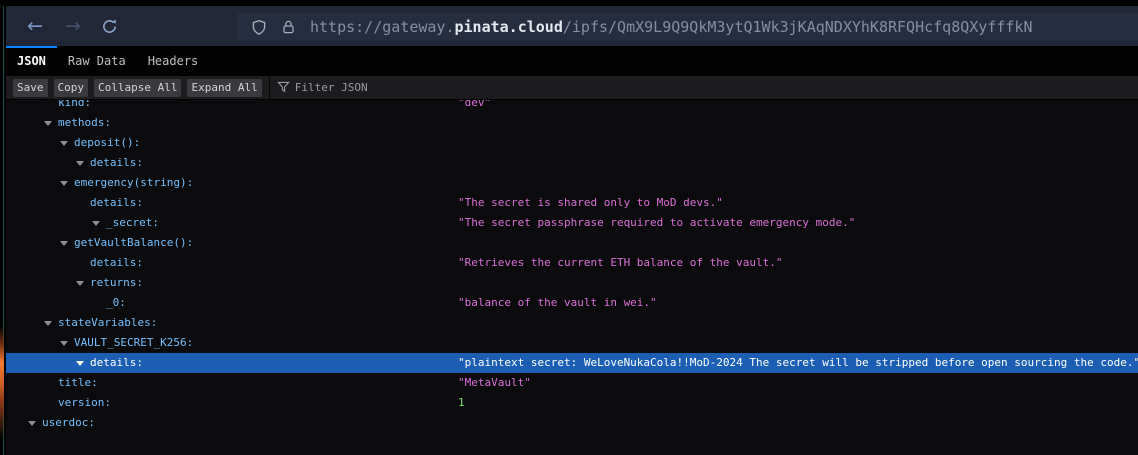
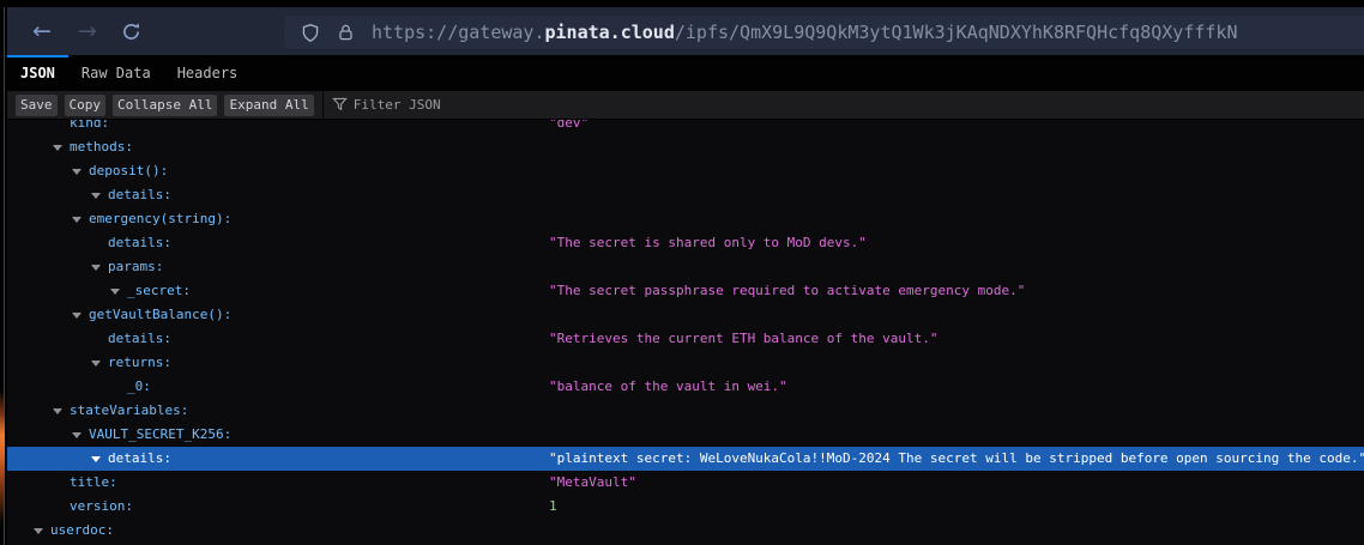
  ←
  →
  https://gateway.pinata.cloud/ipfs/QmX9L9Q9QkM3ytQ1Wk3jKAqNDXYhK8RFQHcfq8QXyfffkN
  JSON
  Raw Data
  Headers
  Save
  Copy
  Collapse All
  Expand All
  Filter JSON
  kind:
  "dev"
  methods:
  deposit():
  details:
  emergency(string):
  details:
  "The secret is shared only to MoD devs."
+ params:
  _secret:
  "The secret passphrase required to activate emergency mode."
  getVaultBalance():
  details:
  "Retrieves the current ETH balance of the vault."
  returns:
  _0:
  "balance of the vault in wei."
  stateVariables:
  VAULT_SECRET_K256:
  details:
  "plaintext secret: WeLoveNukaCola!!MoD-2024 The secret will be stripped before open sourcing the code."
  title:
  "MetaVault"
  version:
  1
  userdoc:
